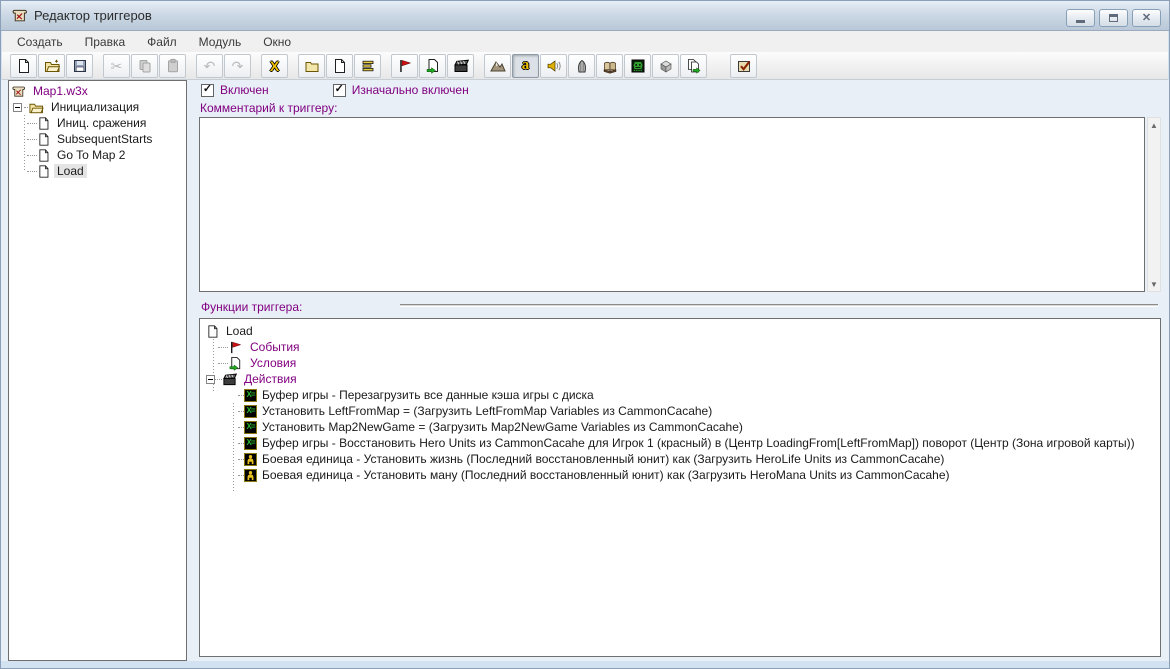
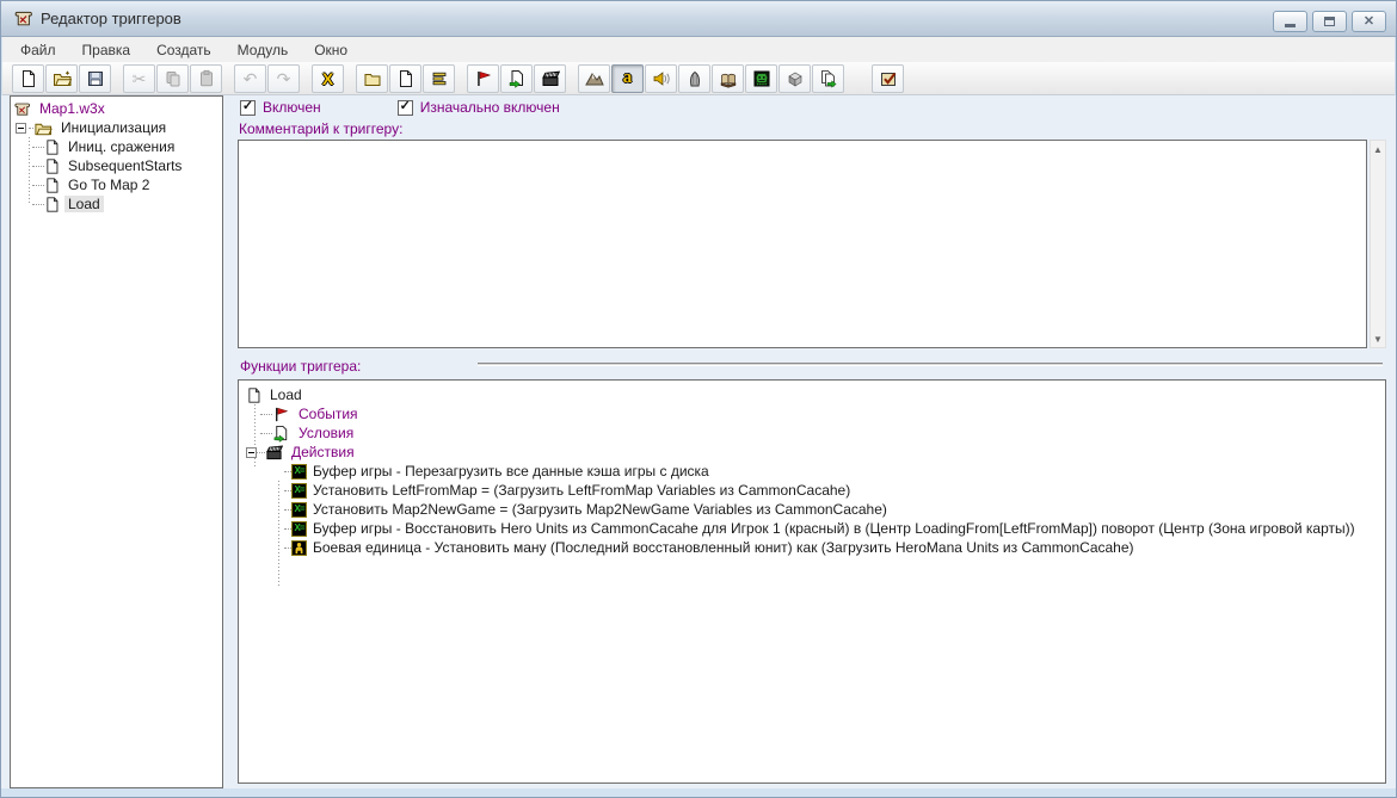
  Редактор триггеров
  ✕
- Создать
+ Файл
  Правка
- Файл
+ Создать
  Модуль
  Окно
  ✂
  ↶
  ↷
  X
  a
  Map1.w3x
  Инициализация
  Иниц. сражения
  SubsequentStarts
  Go To Map 2
  Load
  ✓
  Включен
  ✓
  Изначально включен
  Комментарий к триггеру:
  ▲
  ▼
  Функции триггера:
  Load
  События
  Условия
  Действия
  X=
  Буфер игры - Перезагрузить все данные кэша игры с диска
  X=
  Установить LeftFromMap = (Загрузить LeftFromMap Variables из CammonCacahe)
  X=
  Установить Map2NewGame = (Загрузить Map2NewGame Variables из CammonCacahe)
  X=
  Буфер игры - Восстановить Hero Units из CammonCacahe для Игрок 1 (красный) в (Центр LoadingFrom[LeftFromMap]) поворот (Центр (Зона игровой карты))
- Боевая единица - Установить жизнь (Последний восстановленный юнит) как (Загрузить HeroLife Units из CammonCacahe)
  Боевая единица - Установить ману (Последний восстановленный юнит) как (Загрузить HeroMana Units из CammonCacahe)
